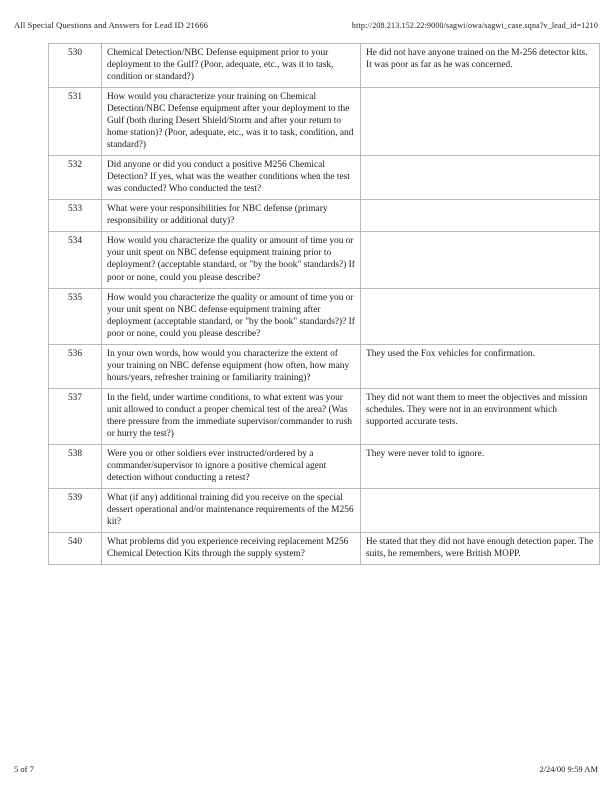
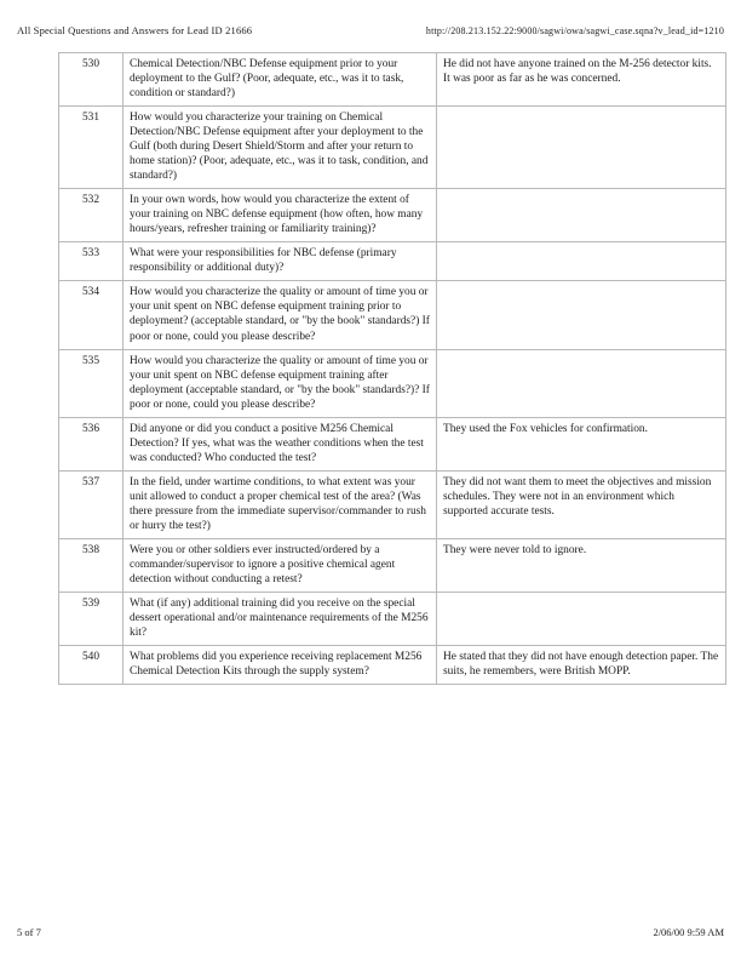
  All Special Questions and Answers for Lead ID 21666
  http://208.213.152.22:9000/sagwi/owa/sagwi_case.sqna?v_lead_id=1210
  530	Chemical Detection/NBC Defense equipment prior to your deployment to the Gulf? (Poor, adequate, etc., was it to task, condition or standard?)	He did not have anyone trained on the M-256 detector kits. It was poor as far as he was concerned.
  531	How would you characterize your training on Chemical Detection/NBC Defense equipment after your deployment to the Gulf (both during Desert Shield/Storm and after your return to home station)? (Poor, adequate, etc., was it to task, condition, and standard?)
- 532	Did anyone or did you conduct a positive M256 Chemical Detection? If yes, what was the weather conditions when the test was conducted? Who conducted the test?
+ 532	In your own words, how would you characterize the extent of your training on NBC defense equipment (how often, how many hours/years, refresher training or familiarity training)?
  533	What were your responsibilities for NBC defense (primary responsibility or additional duty)?
  534	How would you characterize the quality or amount of time you or your unit spent on NBC defense equipment training prior to deployment? (acceptable standard, or "by the book" standards?) If poor or none, could you please describe?
  535	How would you characterize the quality or amount of time you or your unit spent on NBC defense equipment training after deployment (acceptable standard, or "by the book" standards?)? If poor or none, could you please describe?
- 536	In your own words, how would you characterize the extent of your training on NBC defense equipment (how often, how many hours/years, refresher training or familiarity training)?	They used the Fox vehicles for confirmation.
+ 536	Did anyone or did you conduct a positive M256 Chemical Detection? If yes, what was the weather conditions when the test was conducted? Who conducted the test?	They used the Fox vehicles for confirmation.
  537	In the field, under wartime conditions, to what extent was your unit allowed to conduct a proper chemical test of the area? (Was there pressure from the immediate supervisor/commander to rush or hurry the test?)	They did not want them to meet the objectives and mission schedules. They were not in an environment which supported accurate tests.
  538	Were you or other soldiers ever instructed/ordered by a commander/supervisor to ignore a positive chemical agent detection without conducting a retest?	They were never told to ignore.
  539	What (if any) additional training did you receive on the special dessert operational and/or maintenance requirements of the M256 kit?
  540	What problems did you experience receiving replacement M256 Chemical Detection Kits through the supply system?	He stated that they did not have enough detection paper. The suits, he remembers, were British MOPP.
  5 of 7
- 2/24/00 9:59 AM
+ 2/06/00 9:59 AM
